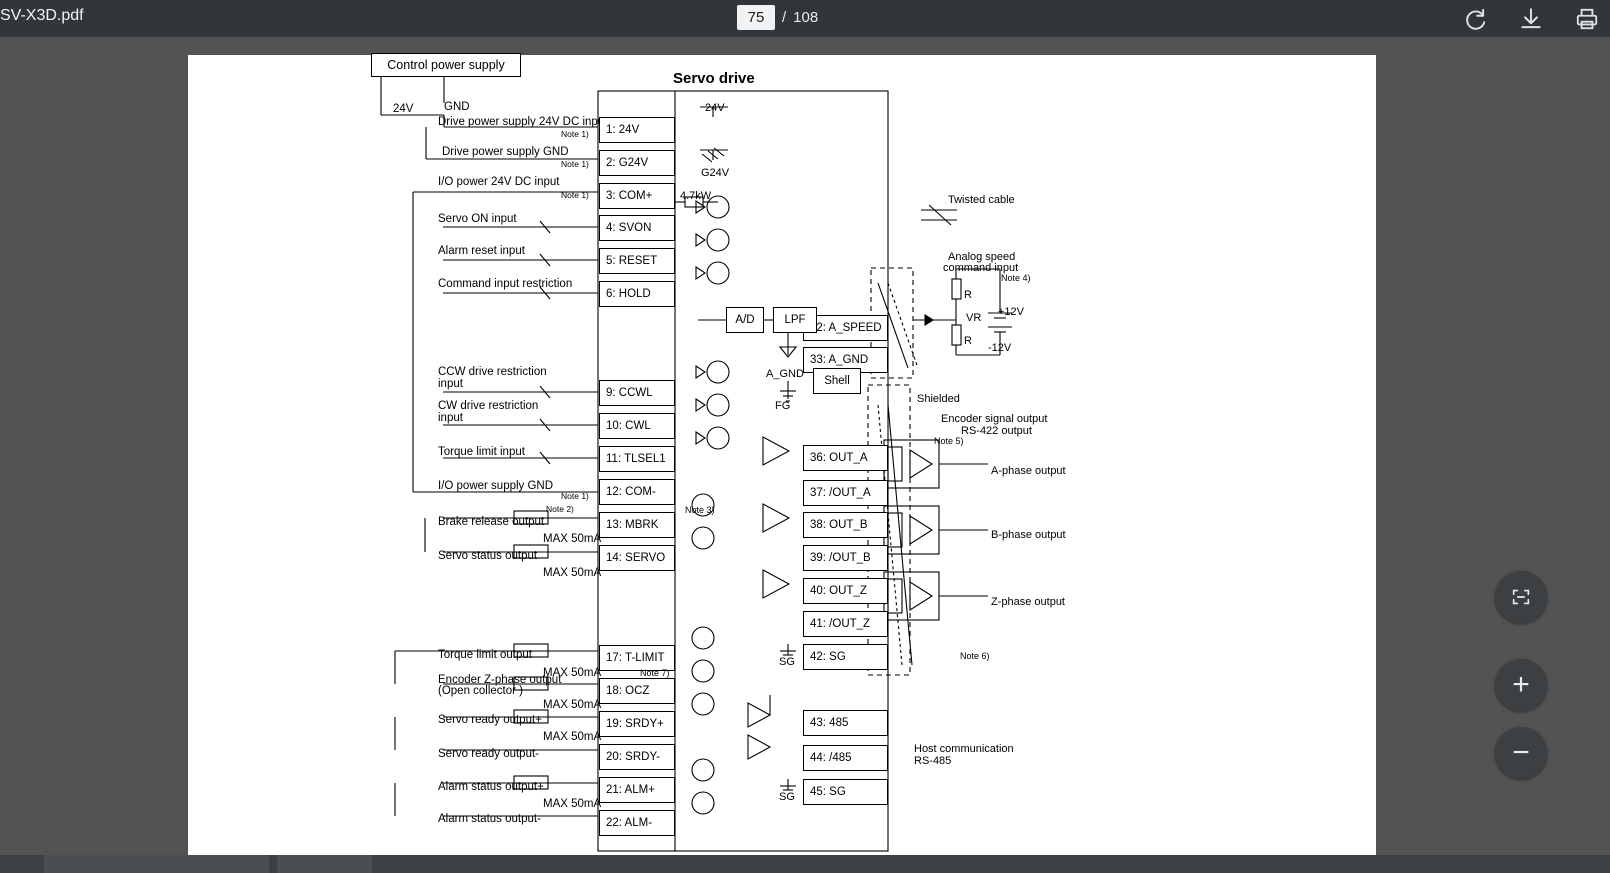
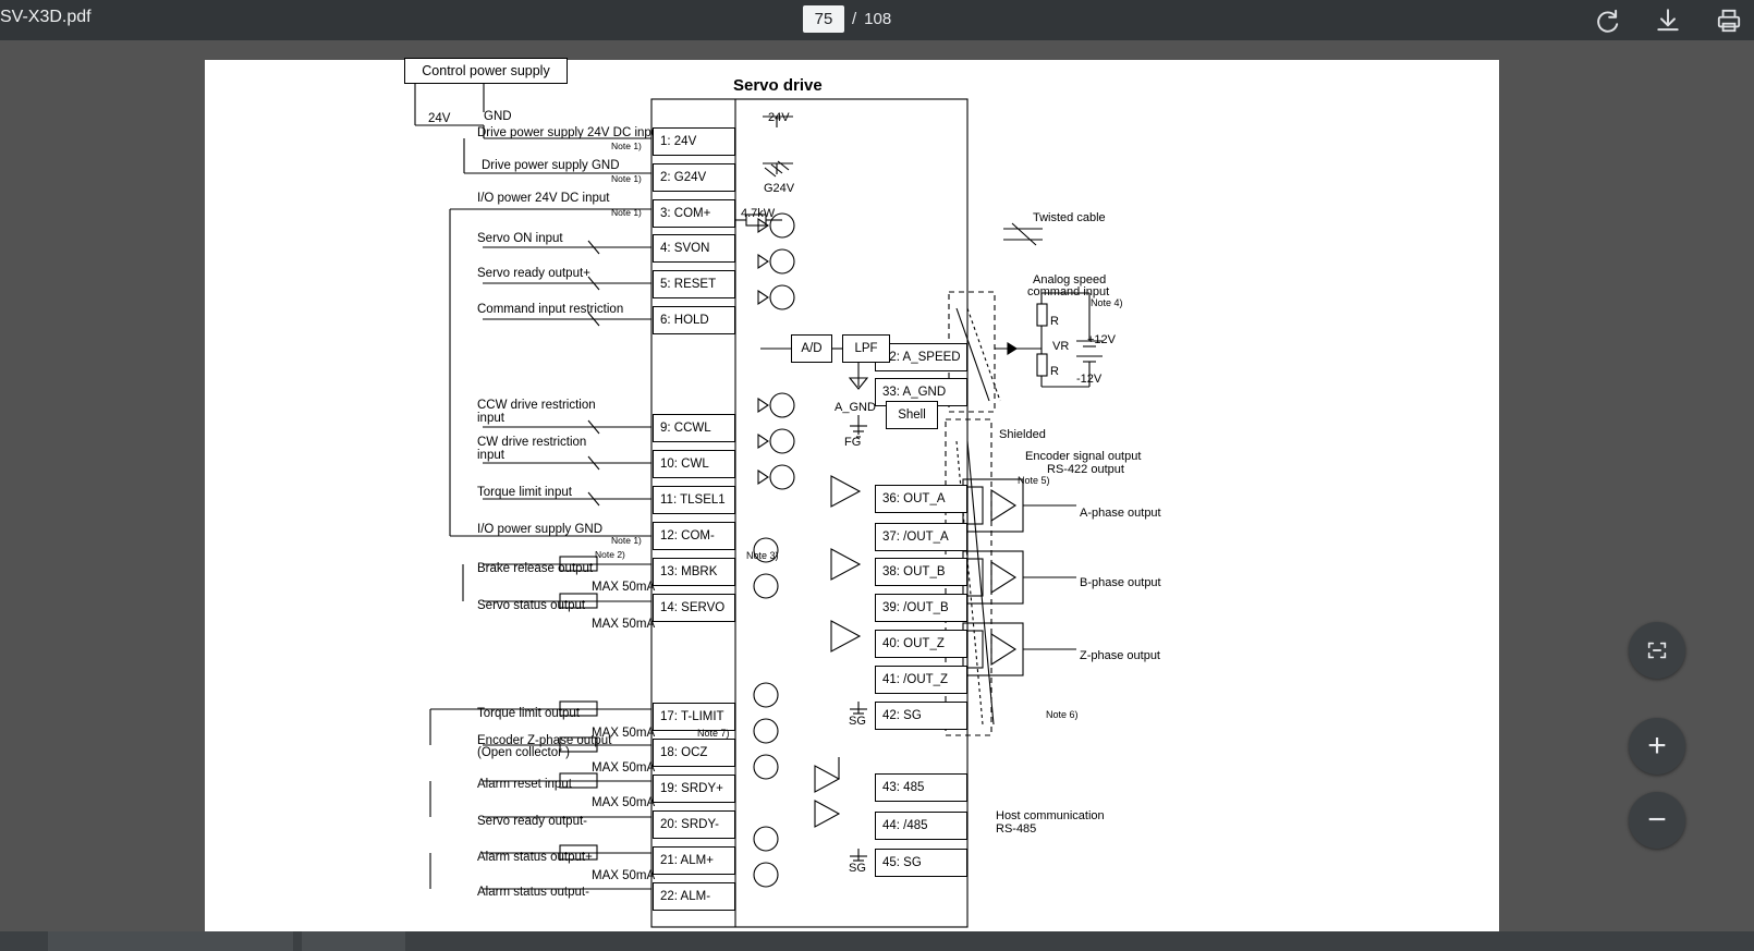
  SV-X3D.pdf
  75
  /
  108
  Control power supply
  Servo drive
  24V
  GND
  Drive power supply 24V DC inp
  Note 1)
  Drive power supply GND
  Note 1)
  I/O power 24V DC input
  Note 1)
  Servo ON input
- Alarm reset input
+ Servo ready output+
  Command input restriction
  CCW drive restriction
  input
  CW drive restriction
  input
  Torque limit input
  I/O power supply GND
  Note 1)
  Note 2)
  Brake release output
  MAX 50mA
  Servo status output
  MAX 50mA
  Torque limit output
  MAX 50mA
  Encoder Z-phase output
  (Open collector )
  MAX 50mA
- Servo ready output+
+ Alarm reset input
  MAX 50mA
  Servo ready output-
  Alarm status output+
  MAX 50mA
  Alarm status output-
  1: 24V
  2: G24V
  3: COM+
  4: SVON
  5: RESET
  6: HOLD
  9: CCWL
  10: CWL
  11: TLSEL1
  12: COM-
  13: MBRK
  14: SERVO
  17: T-LIMIT
  18: OCZ
  19: SRDY+
  20: SRDY-
  21: ALM+
  22: ALM-
  2: A_SPEED
  33: A_GND
  36: OUT_A
  37: /OUT_A
  38: OUT_B
  39: /OUT_B
  40: OUT_Z
  41: /OUT_Z
  42: SG
  43: 485
  44: /485
  45: SG
  A/D
  LPF
  Shell
  24V
  G24V
  4.7kW
  A_GND
  FG
  SG
  SG
  Note 3)
  Note 7)
  Twisted cable
  Analog speed
  command input
  Note 4)
  R
  VR
  R
  +12V
  -12V
  Shielded
  Encoder signal output
  RS-422 output
  Note 5)
  A-phase output
  B-phase output
  Z-phase output
  Note 6)
  Host communication
  RS-485
  +
  −
